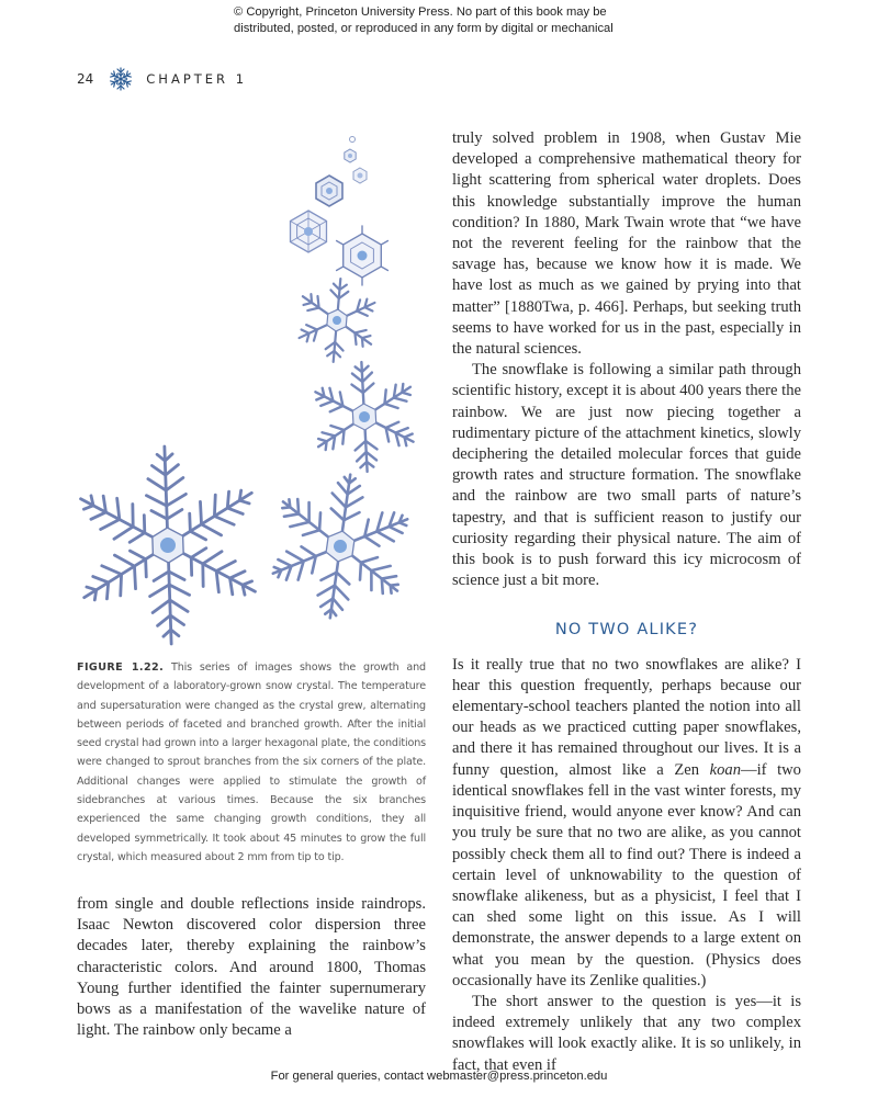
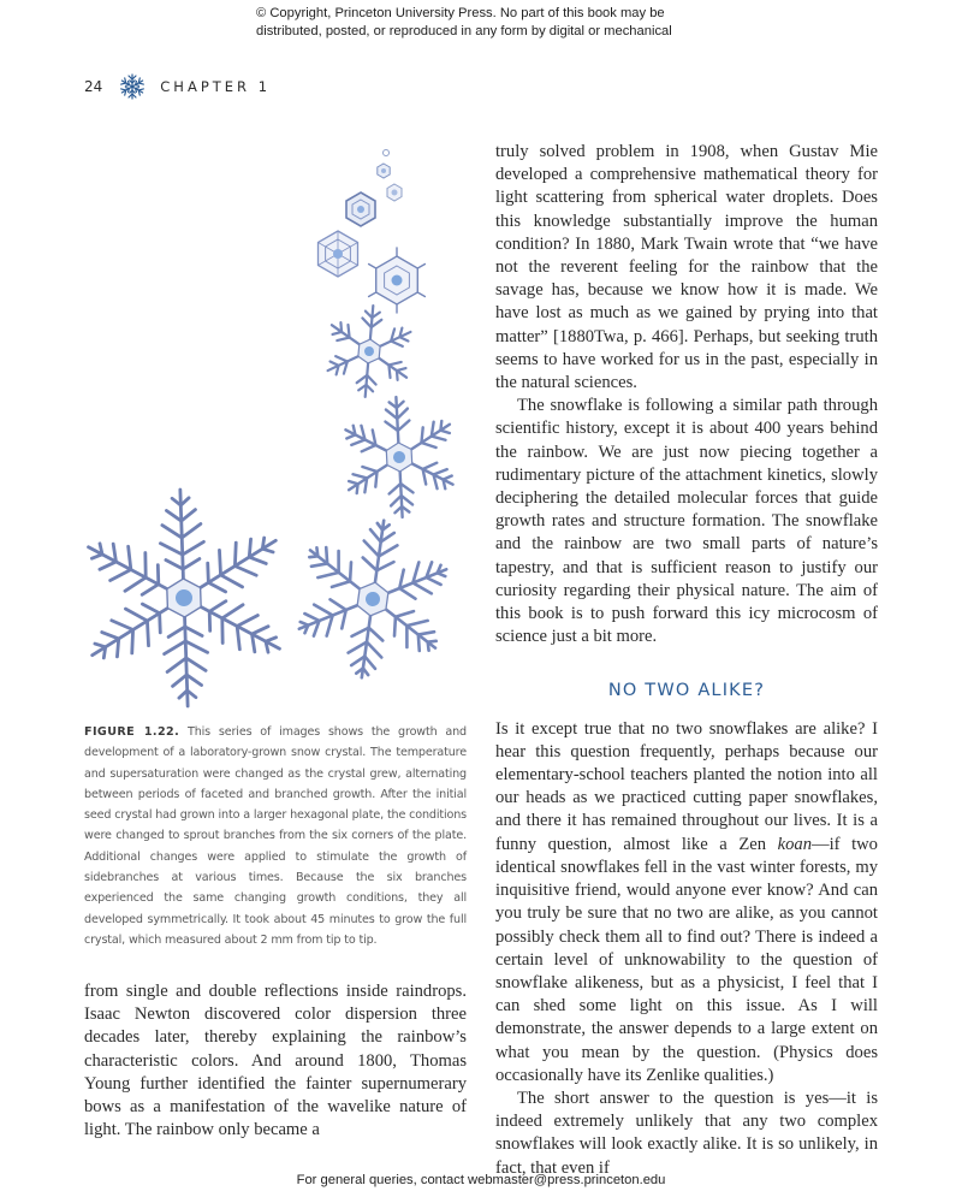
  © Copyright, Princeton University Press. No part of this book may be
  distributed, posted, or reproduced in any form by digital or mechanical
  24
  CHAPTER 1
  FIGURE 1.22. This series of images shows the growth and development of a laboratory-grown snow crystal. The temperature and supersaturation were changed as the crystal grew, alternating between periods of faceted and branched growth. After the initial seed crystal had grown into a larger hexagonal plate, the conditions were changed to sprout branches from the six corners of the plate. Additional changes were applied to stimulate the growth of sidebranches at various times. Because the six branches experienced the same changing growth conditions, they all developed symmetrically. It took about 45 minutes to grow the full crystal, which measured about 2 mm from tip to tip.
  from single and double reflections inside raindrops. Isaac Newton discovered color dispersion three decades later, thereby explaining the rainbow’s characteristic colors. And around 1800, Thomas Young further identified the fainter supernumerary bows as a manifestation of the wavelike nature of light. The rainbow only became a
  truly solved problem in 1908, when Gustav Mie developed a comprehensive mathematical theory for light scattering from spherical water droplets. Does this knowledge substantially improve the human condition? In 1880, Mark Twain wrote that “we have not the reverent feeling for the rainbow that the savage has, because we know how it is made. We have lost as much as we gained by prying into that matter” [1880Twa, p. 466]. Perhaps, but seeking truth seems to have worked for us in the past, especially in the natural sciences.
- The snowflake is following a similar path through scientific history, except it is about 400 years there the rainbow. We are just now piecing together a rudimentary picture of the attachment kinetics, slowly deciphering the detailed molecular forces that guide growth rates and structure formation. The snowflake and the rainbow are two small parts of nature’s tapestry, and that is sufficient reason to justify our curiosity regarding their physical nature. The aim of this book is to push forward this icy microcosm of science just a bit more.
+ The snowflake is following a similar path through scientific history, except it is about 400 years behind the rainbow. We are just now piecing together a rudimentary picture of the attachment kinetics, slowly deciphering the detailed molecular forces that guide growth rates and structure formation. The snowflake and the rainbow are two small parts of nature’s tapestry, and that is sufficient reason to justify our curiosity regarding their physical nature. The aim of this book is to push forward this icy microcosm of science just a bit more.
  NO TWO ALIKE?
- Is it really true that no two snowflakes are alike? I hear this question frequently, perhaps because our elementary-school teachers planted the notion into all our heads as we practiced cutting paper snowflakes, and there it has remained throughout our lives. It is a funny question, almost like a Zen koan—if two identical snowflakes fell in the vast winter forests, my inquisitive friend, would anyone ever know? And can you truly be sure that no two are alike, as you cannot possibly check them all to find out? There is indeed a certain level of unknowability to the question of snowflake alikeness, but as a physicist, I feel that I can shed some light on this issue. As I will demonstrate, the answer depends to a large extent on what you mean by the question. (Physics does occasionally have its Zenlike qualities.)
+ Is it except true that no two snowflakes are alike? I hear this question frequently, perhaps because our elementary-school teachers planted the notion into all our heads as we practiced cutting paper snowflakes, and there it has remained throughout our lives. It is a funny question, almost like a Zen koan—if two identical snowflakes fell in the vast winter forests, my inquisitive friend, would anyone ever know? And can you truly be sure that no two are alike, as you cannot possibly check them all to find out? There is indeed a certain level of unknowability to the question of snowflake alikeness, but as a physicist, I feel that I can shed some light on this issue. As I will demonstrate, the answer depends to a large extent on what you mean by the question. (Physics does occasionally have its Zenlike qualities.)
  The short answer to the question is yes—it is indeed extremely unlikely that any two complex snowflakes will look exactly alike. It is so unlikely, in fact, that even if
  For general queries, contact webmaster@press.princeton.edu
